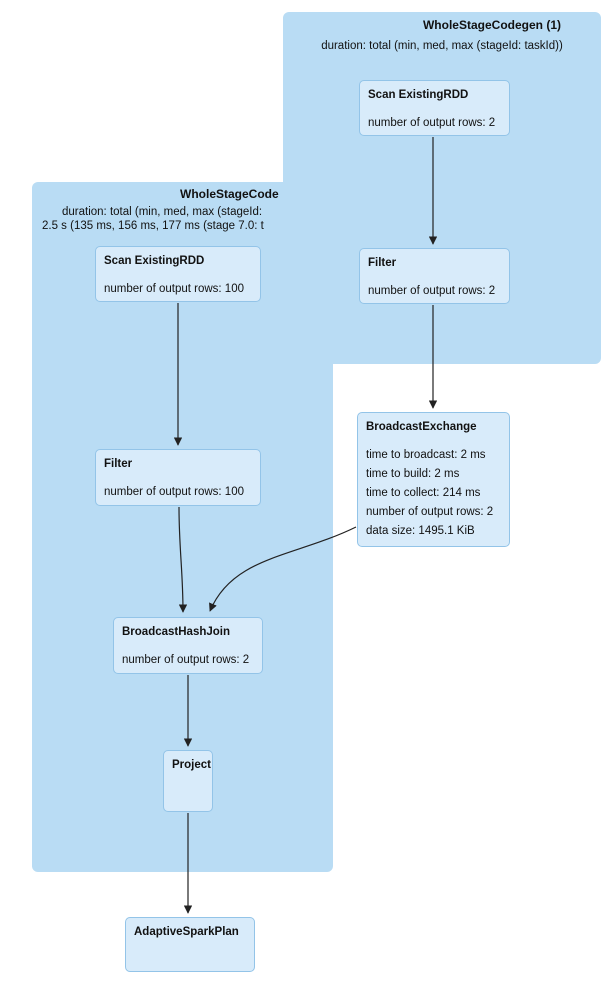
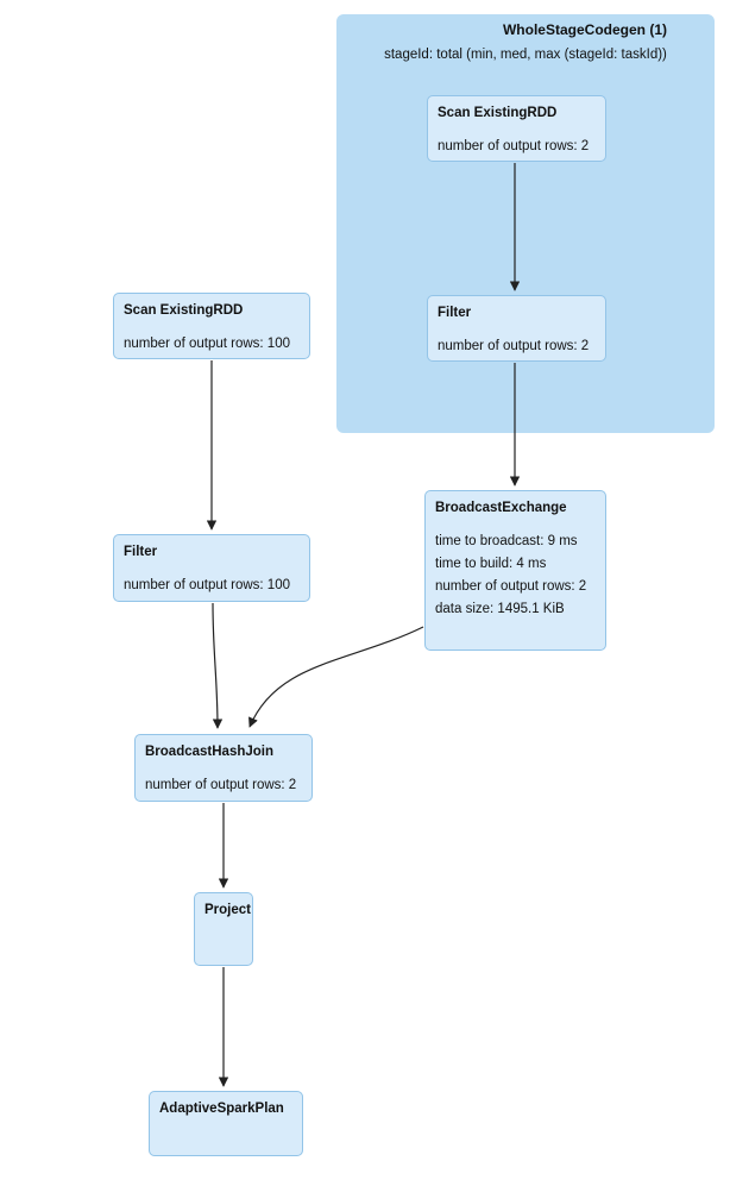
- WholeStageCode
- duration: total (min, med, max (stageId:
- 2.5 s (135 ms, 156 ms, 177 ms (stage 7.0: t
  WholeStageCodegen (1)
- duration: total (min, med, max (stageId: taskId))
+ stageId: total (min, med, max (stageId: taskId))
  Scan ExistingRDD
  number of output rows: 2
  Filter
  number of output rows: 2
  Scan ExistingRDD
  number of output rows: 100
  Filter
  number of output rows: 100
  BroadcastExchange
- time to broadcast: 2 ms
+ time to broadcast: 9 ms
- time to build: 2 ms
+ time to build: 4 ms
- time to collect: 214 ms
  number of output rows: 2
  data size: 1495.1 KiB
  BroadcastHashJoin
  number of output rows: 2
  Projec
  AdaptiveSparkPlan
